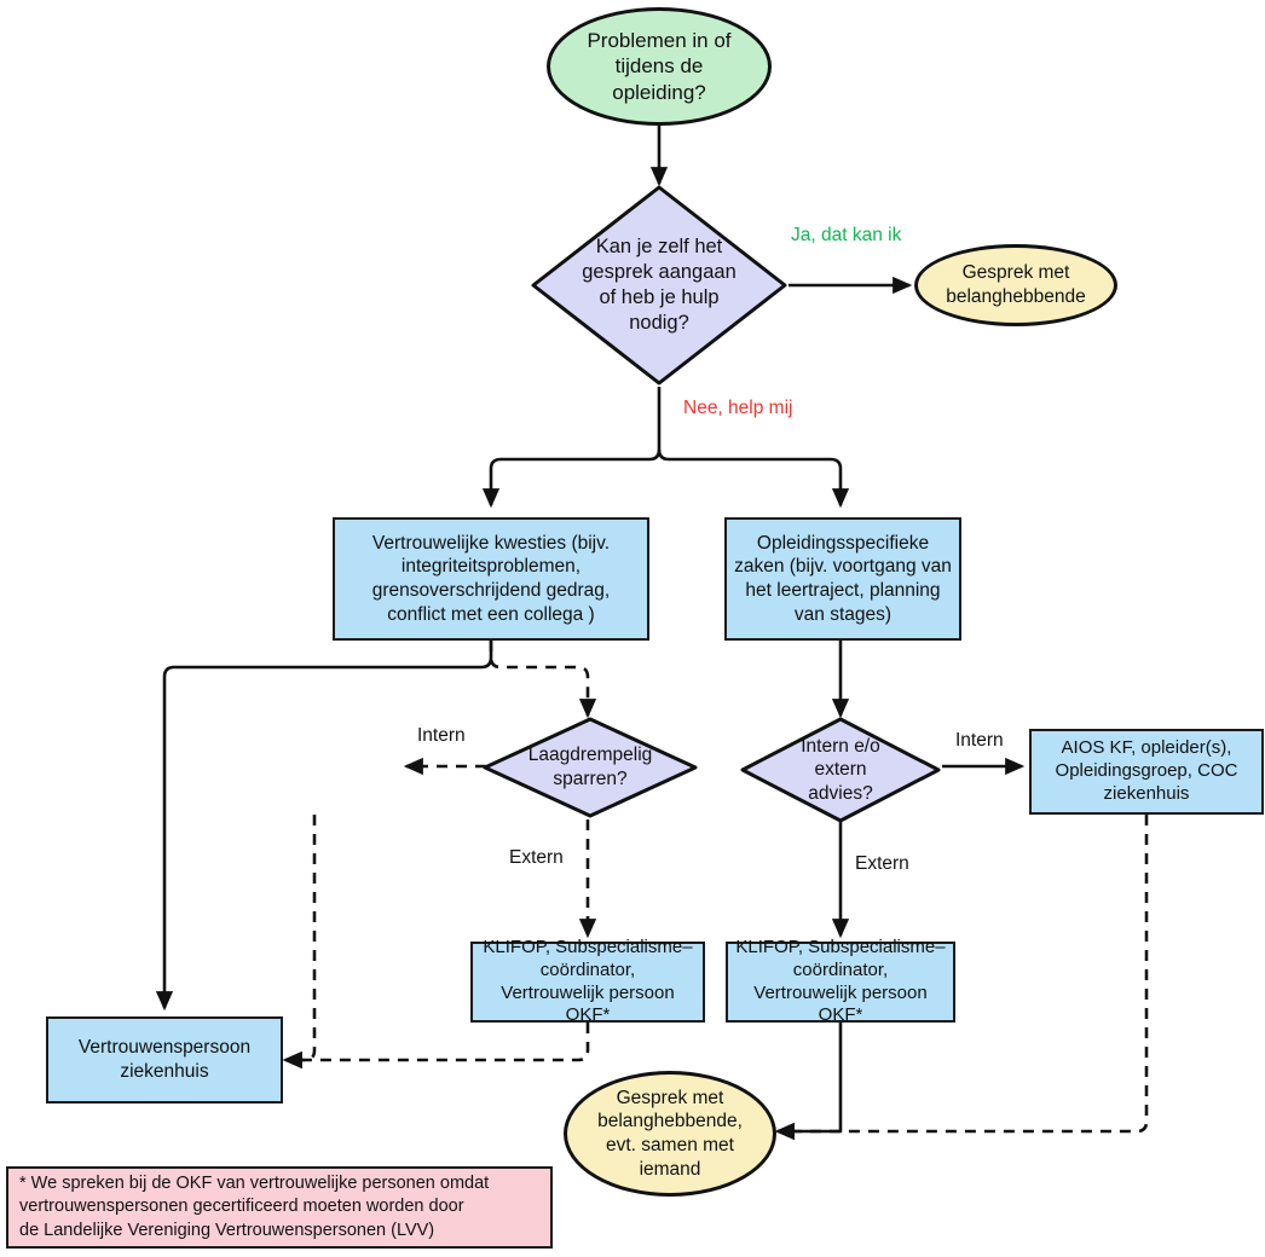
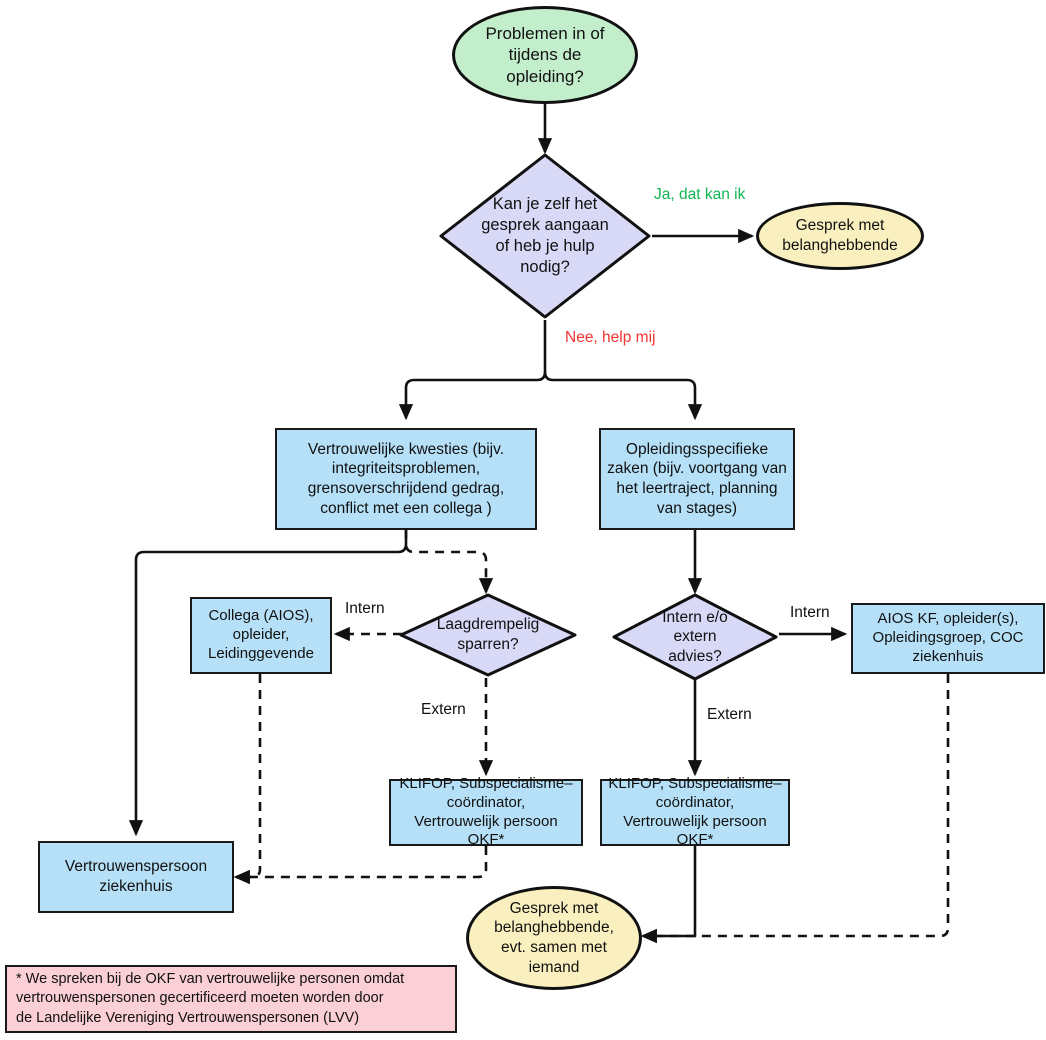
  Problemen in of
  tijdens de
  opleiding?
  Kan je zelf het
  gesprek aangaan
  of heb je hulp
  nodig?
  Gesprek met
  belanghebbende
  Vertrouwelijke kwesties (bijv.
  integriteitsproblemen,
  grensoverschrijdend gedrag,
  conflict met een collega )
  Opleidingsspecifieke
  zaken (bijv. voortgang van
  het leertraject, planning
  van stages)
+ Collega (AIOS),
+ opleider,
+ Leidinggevende
  Laagdrempelig
  sparren?
  Intern e/o
  extern
  advies?
  AIOS KF, opleider(s),
  Opleidingsgroep, COC
  ziekenhuis
  KLIFOP, Subspecialisme–
  coördinator,
  Vertrouwelijk persoon
  OKF*
  KLIFOP, Subspecialisme–
  coördinator,
  Vertrouwelijk persoon
  OKF*
  Vertrouwenspersoon
  ziekenhuis
  Gesprek met
  belanghebbende,
  evt. samen met
  iemand
  * We spreken bij de OKF van vertrouwelijke personen omdat
  vertrouwenspersonen gecertificeerd moeten worden door
  de Landelijke Vereniging Vertrouwenspersonen (LVV)
  Ja, dat kan ik
  Nee, help mij
  Intern
  Extern
  Intern
  Extern
